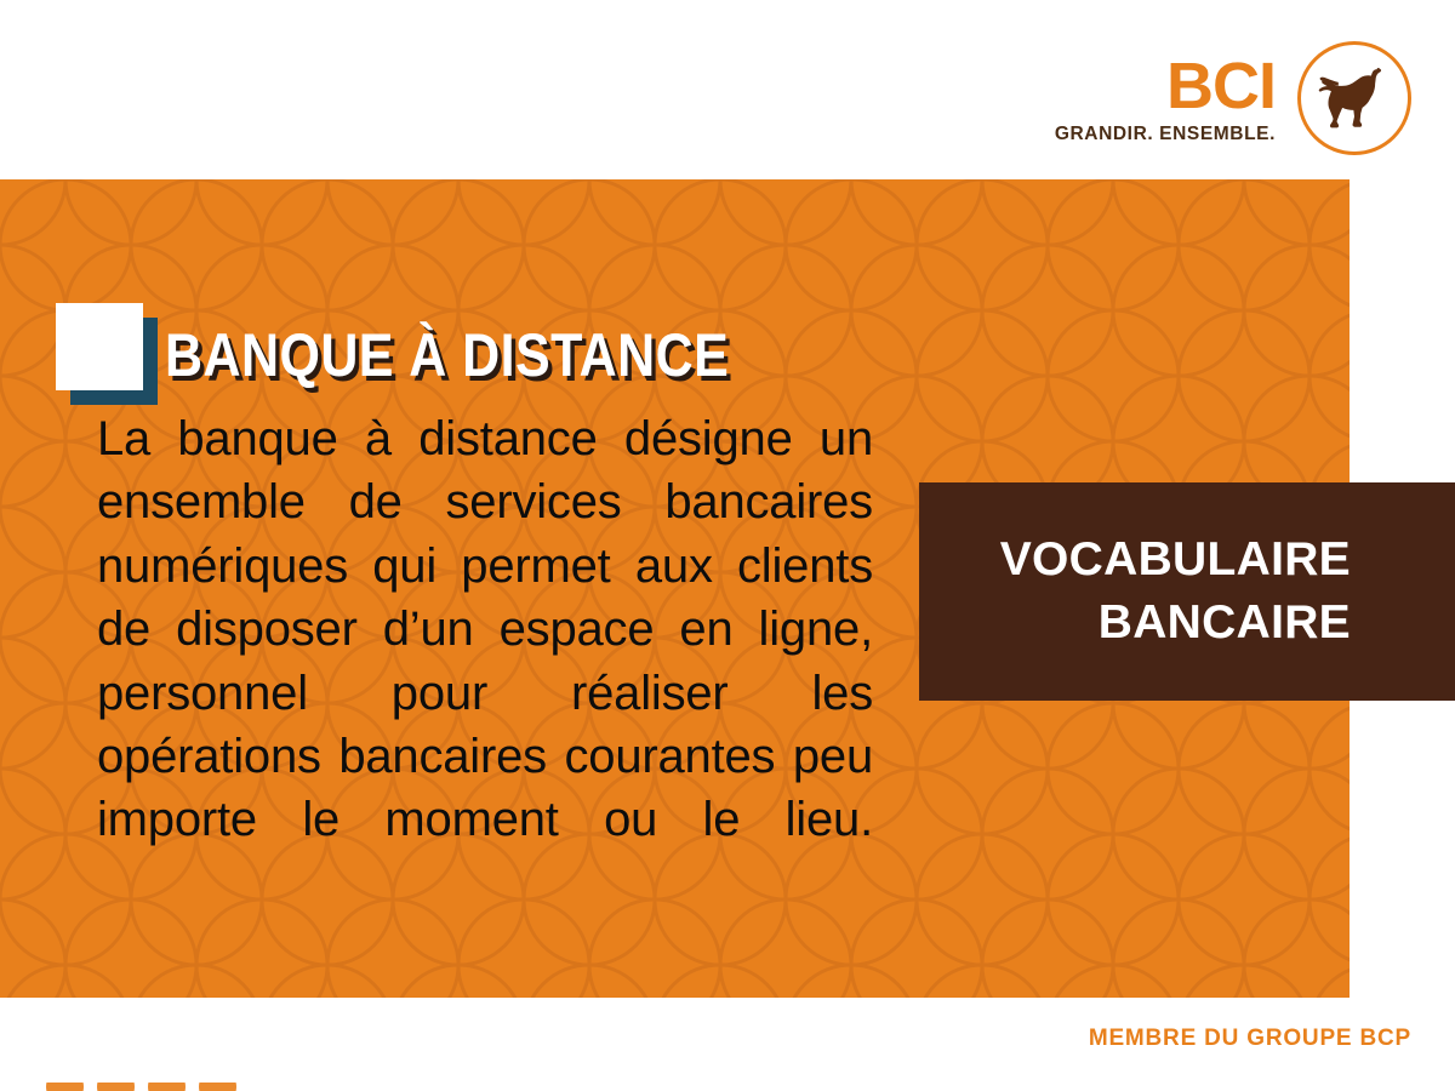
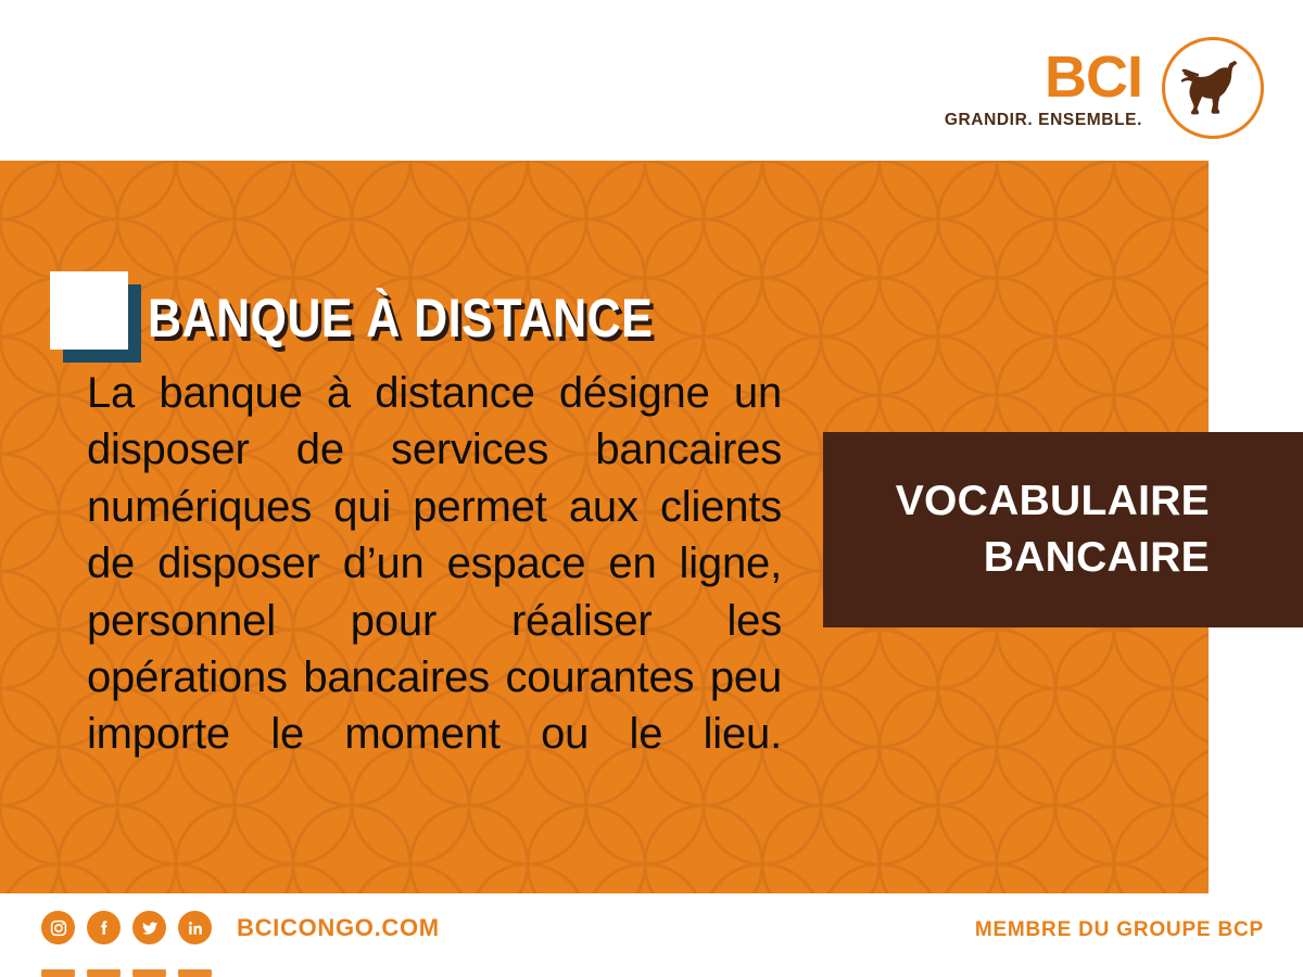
  BCI
  GRANDIR. ENSEMBLE.
  BANQUE À DISTANCE
- La banque à distance désigne un ensemble de services bancaires numériques qui permet aux clients de disposer d’un espace en ligne, personnel pour réaliser les opérations bancaires courantes peu importe le moment ou le lieu.
+ La banque à distance désigne un disposer de services bancaires numériques qui permet aux clients de disposer d’un espace en ligne, personnel pour réaliser les opérations bancaires courantes peu importe le moment ou le lieu.
  VOCABULAIRE
  BANCAIRE
+ BCICONGO.COM
  MEMBRE DU GROUPE BCP
